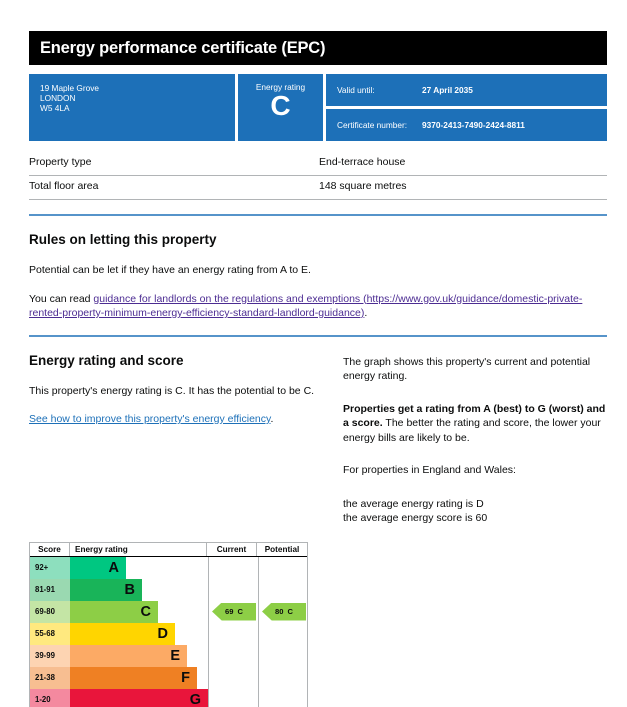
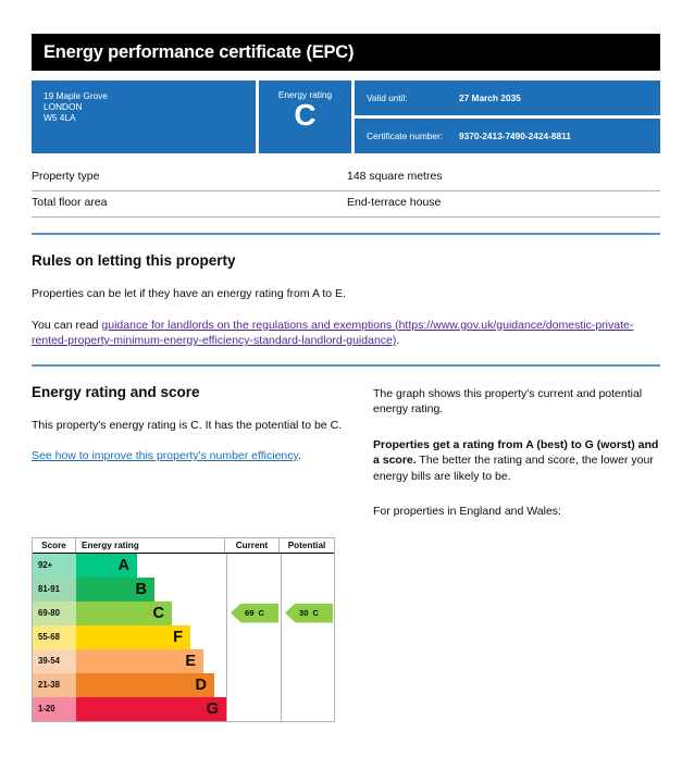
  Energy performance certificate (EPC)
  19 Maple Grove
  LONDON
  W5 4LA
  Energy rating
  C
  Valid until:
- 27 April 2035
+ 27 March 2035
  Certificate number:
  9370-2413-7490-2424-8811
  Property type
- End-terrace house
+ 148 square metres
  Total floor area
- 148 square metres
+ End-terrace house
  Rules on letting this property
- Potential can be let if they have an energy rating from A to E.
+ Properties can be let if they have an energy rating from A to E.
  You can read guidance for landlords on the regulations and exemptions (https://www.gov.uk/guidance/domestic-private-rented-property-minimum-energy-efficiency-standard-landlord-guidance).
  Energy rating and score
  This property's energy rating is C. It has the potential to be C.
- See how to improve this property's energy efficiency.
+ See how to improve this property's number efficiency.
  The graph shows this property's current and potential energy rating.
  Properties get a rating from A (best) to G (worst) and a score. The better the rating and score, the lower your energy bills are likely to be.
  For properties in England and Wales:
- the average energy rating is D
- the average energy score is 60
  Score
  Energy rating
  Current
  Potential
  92+
  A
  81-91
  B
  69-80
  C
  55-68
- D
+ F
- 39-99
+ 39-54
  E
  21-38
- F
+ D
  1-20
  G
  69
  C
- 80
+ 30
  C
